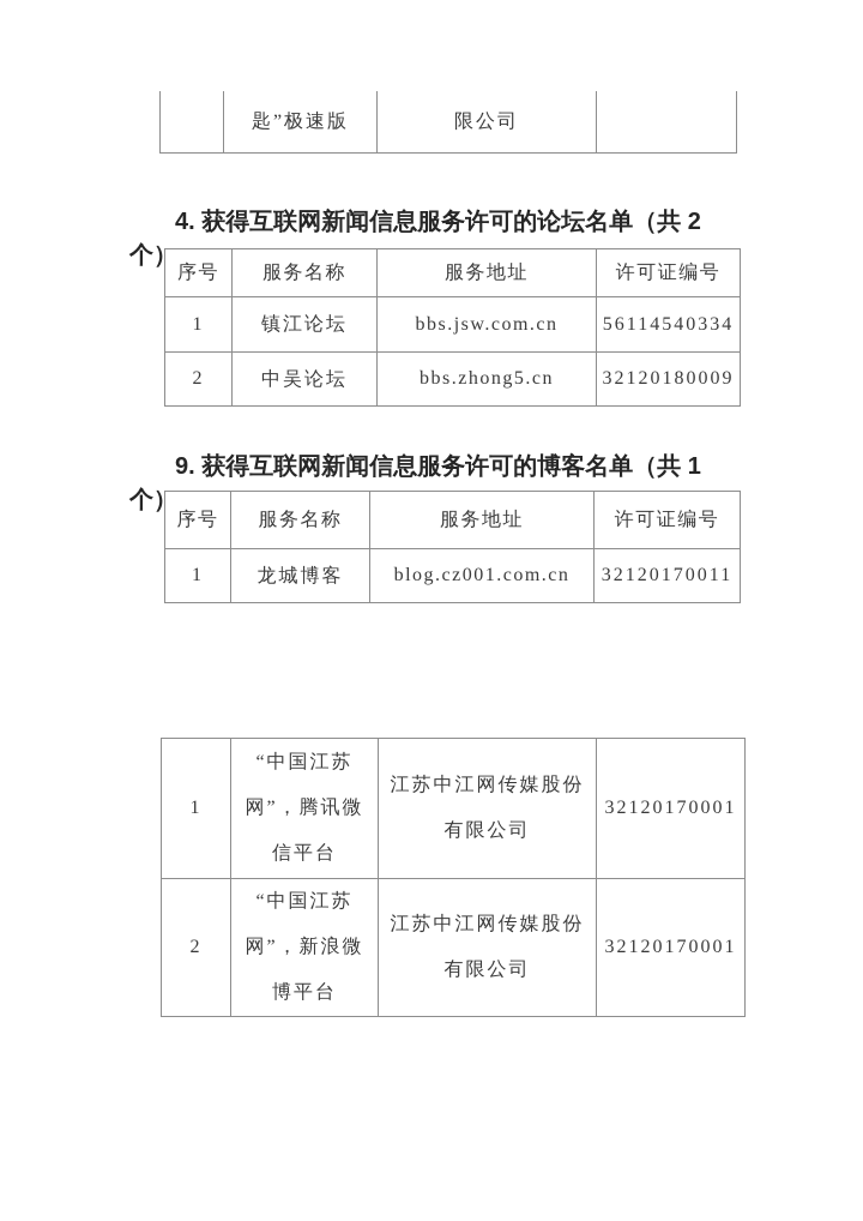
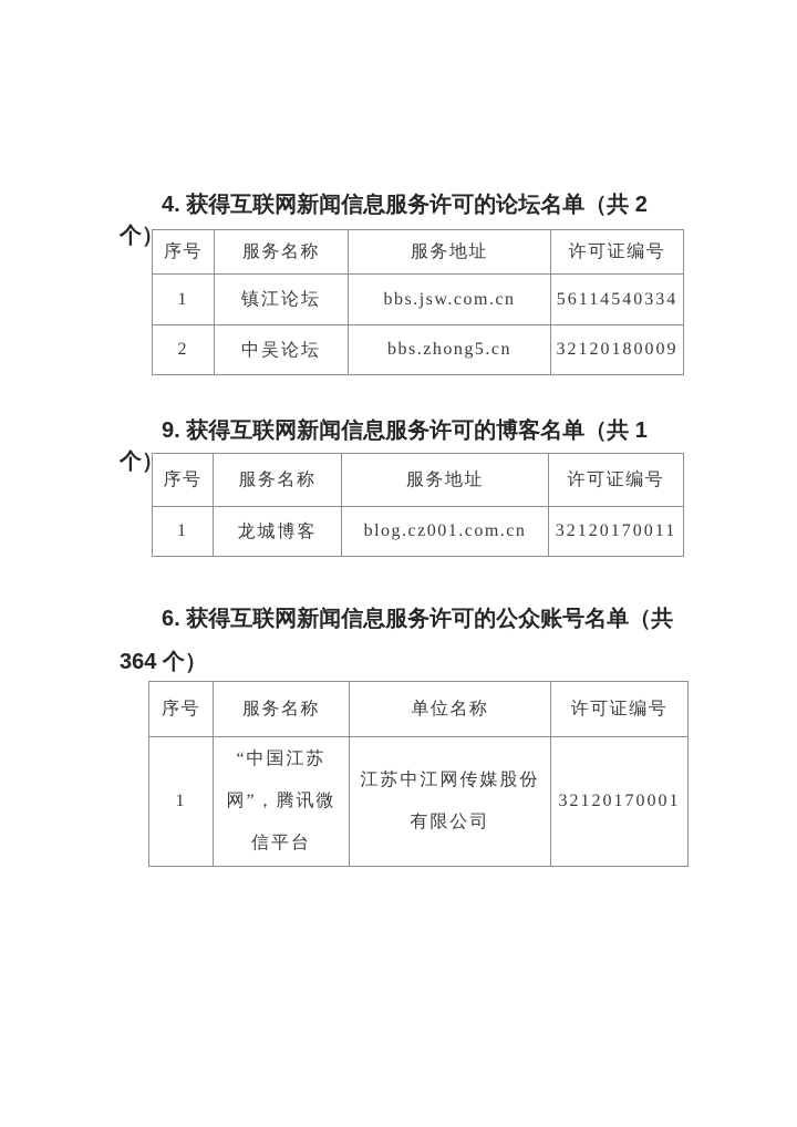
- 	匙”极速版	限公司
  4. 获得互联网新闻信息服务许可的论坛名单（共 2 个）
  序号	服务名称	服务地址	许可证编号
  1	镇江论坛	bbs.jsw.com.cn	56114540334
  2	中吴论坛	bbs.zhong5.cn	32120180009
  9. 获得互联网新闻信息服务许可的博客名单（共 1 个）
  序号	服务名称	服务地址	许可证编号
  1	龙城博客	blog.cz001.com.cn	32120170011
+ 6. 获得互联网新闻信息服务许可的公众账号名单（共
+ 364 个）
+ 序号	服务名称	单位名称	许可证编号
  1	“中国江苏 网”，腾讯微 信平台	江苏中江网传媒股份 有限公司	32120170001
- 2	“中国江苏 网”，新浪微 博平台	江苏中江网传媒股份 有限公司	32120170001
